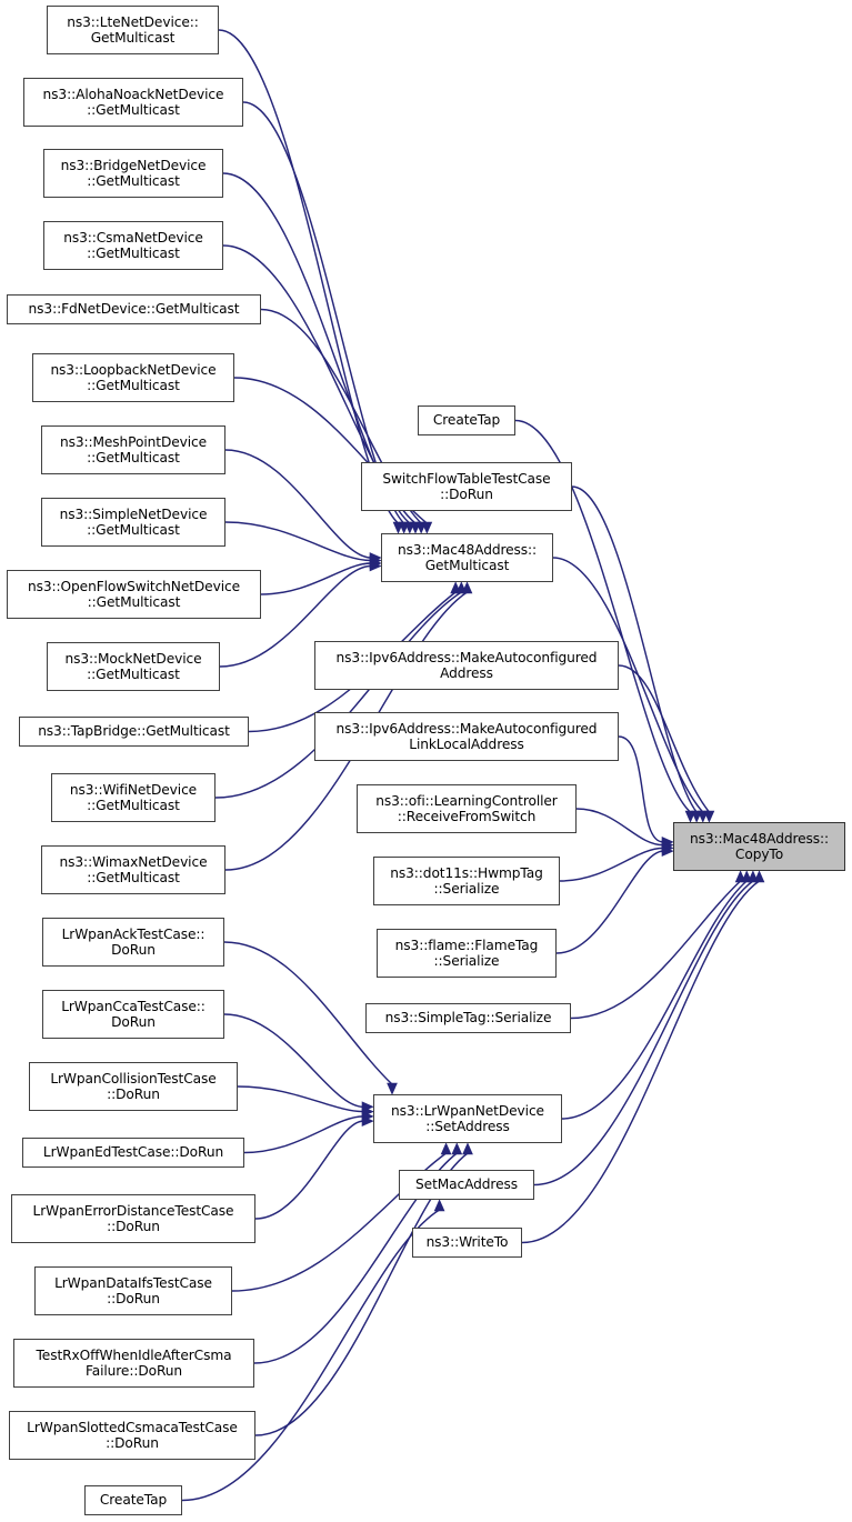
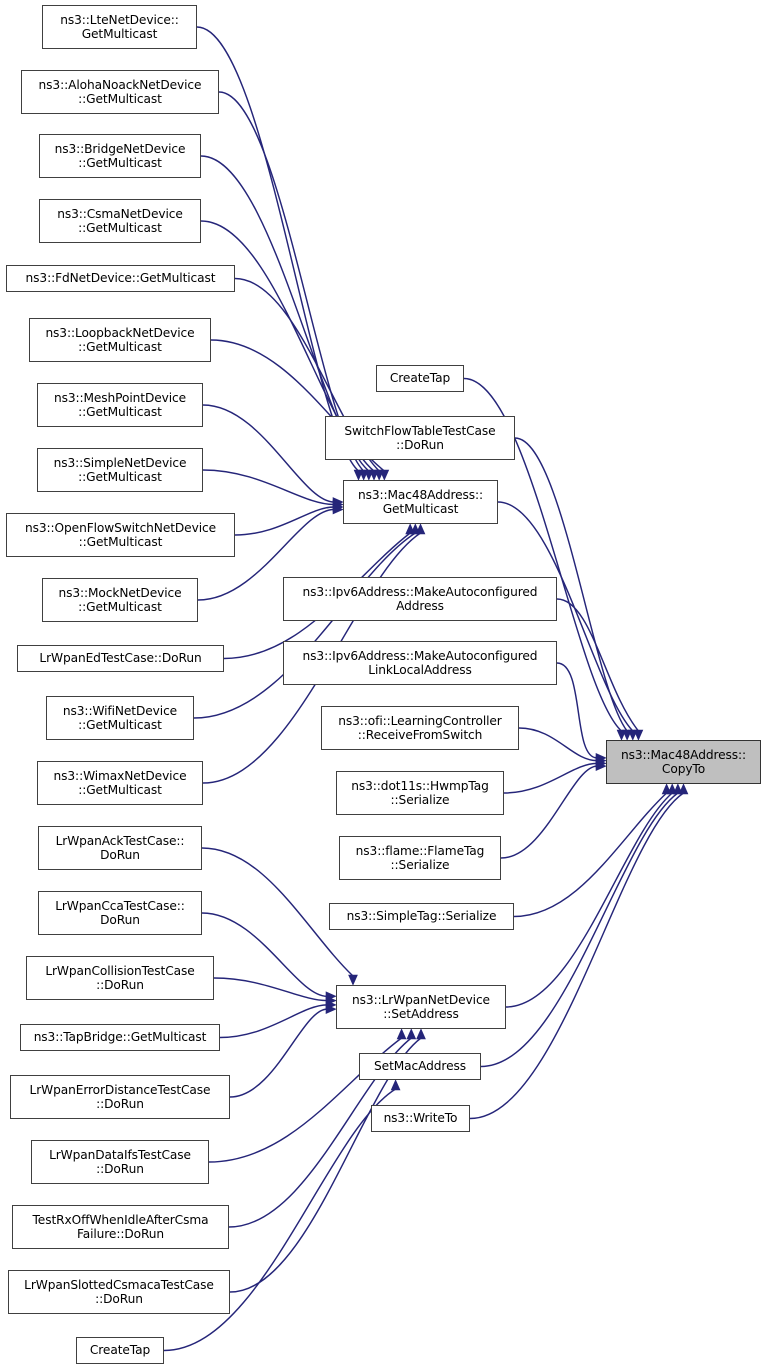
  ns3::LteNetDevice::
  GetMulticast
  ns3::AlohaNoackNetDevice
  ::GetMulticast
  ns3::BridgeNetDevice
  ::GetMulticast
  ns3::CsmaNetDevice
  ::GetMulticast
  ns3::FdNetDevice::GetMulticast
  ns3::LoopbackNetDevice
  ::GetMulticast
  ns3::MeshPointDevice
  ::GetMulticast
  ns3::SimpleNetDevice
  ::GetMulticast
  ns3::OpenFlowSwitchNetDevice
  ::GetMulticast
  ns3::MockNetDevice
  ::GetMulticast
- ns3::TapBridge::GetMulticast
+ LrWpanEdTestCase::DoRun
  ns3::WifiNetDevice
  ::GetMulticast
  ns3::WimaxNetDevice
  ::GetMulticast
  LrWpanAckTestCase::
  DoRun
  LrWpanCcaTestCase::
  DoRun
  LrWpanCollisionTestCase
  ::DoRun
- LrWpanEdTestCase::DoRun
+ ns3::TapBridge::GetMulticast
  LrWpanErrorDistanceTestCase
  ::DoRun
  LrWpanDataIfsTestCase
  ::DoRun
  TestRxOffWhenIdleAfterCsma
  Failure::DoRun
  LrWpanSlottedCsmacaTestCase
  ::DoRun
  CreateTap
  CreateTap
  SwitchFlowTableTestCase
  ::DoRun
  ns3::Mac48Address::
  GetMulticast
  ns3::Ipv6Address::MakeAutoconfigured
  Address
  ns3::Ipv6Address::MakeAutoconfigured
  LinkLocalAddress
  ns3::ofi::LearningController
  ::ReceiveFromSwitch
  ns3::dot11s::HwmpTag
  ::Serialize
  ns3::flame::FlameTag
  ::Serialize
  ns3::SimpleTag::Serialize
  ns3::LrWpanNetDevice
  ::SetAddress
  SetMacAddress
  ns3::WriteTo
  ns3::Mac48Address::
  CopyTo
